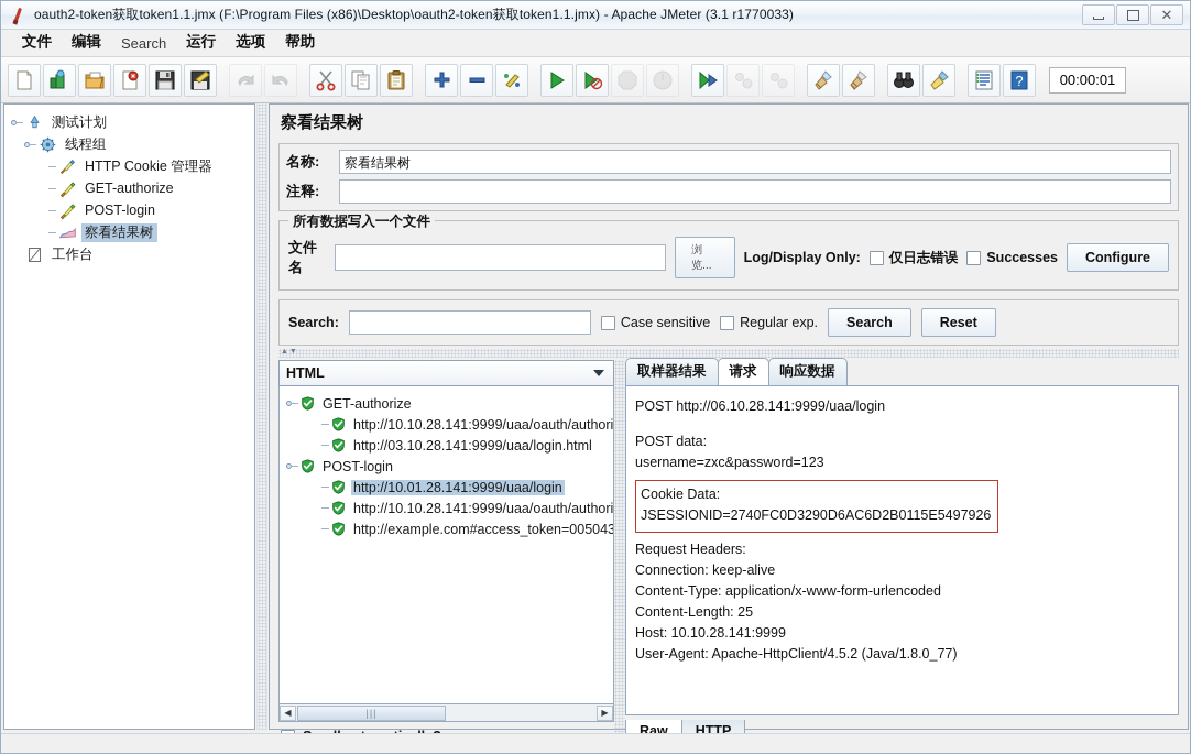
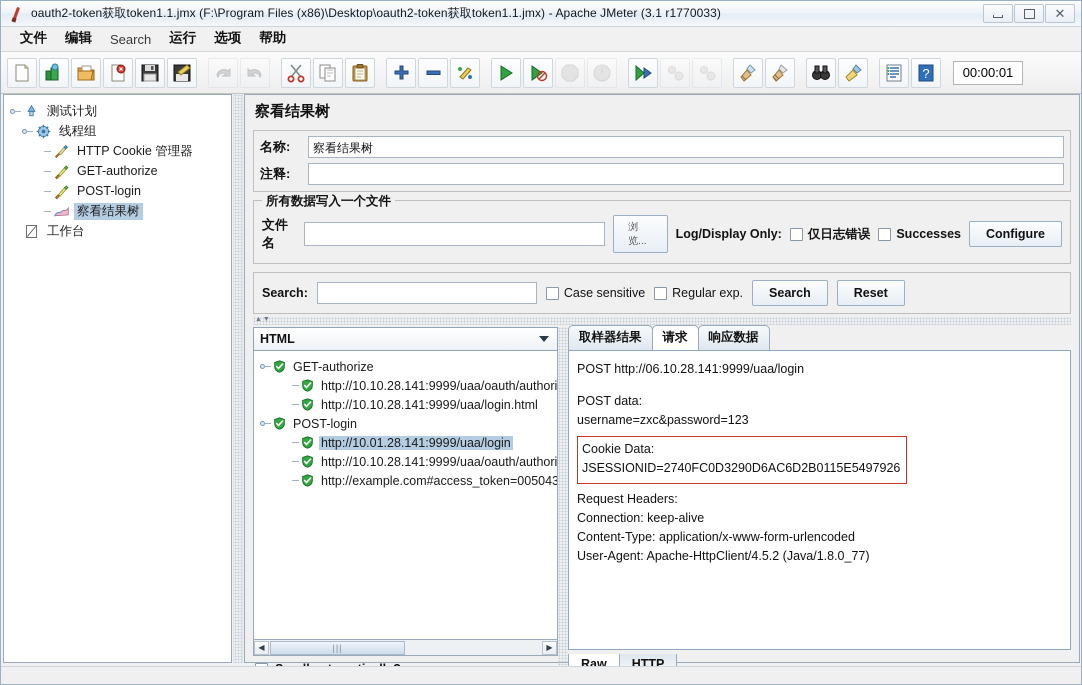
  oauth2-token获取token1.1.jmx (F:\Program Files (x86)\Desktop\oauth2-token获取token1.1.jmx) - Apache JMeter (3.1 r1770033)
  ✕
  文件
  编辑
  Search
  运行
  选项
  帮助
  ?
  00:00:01
  测试计划
  线程组
  HTTP Cookie 管理器
  GET-authorize
  POST-login
  察看结果树
  工作台
  察看结果树
  名称:
  察看结果树
  注释:
  所有数据写入一个文件
  文件名
  浏览...
  Log/Display Only:
  仅日志错误
  Successes
  Configure
  Search:
  Case sensitive
  Regular exp.
  Search
  Reset
  HTML
  GET-authorize
  http://10.10.28.141:9999/uaa/oauth/authori
- http://03.10.28.141:9999/uaa/login.html
+ http://10.10.28.141:9999/uaa/login.html
  POST-login
  http://10.01.28.141:9999/uaa/login
  http://10.10.28.141:9999/uaa/oauth/authori
  http://example.com#access_token=005043
  ◀
  |||
  ▶
  取样器结果
  请求
  响应数据
  POST http://06.10.28.141:9999/uaa/login
  POST data:
  username=zxc&password=123
  Cookie Data:
  JSESSIONID=2740FC0D3290D6AC6D2B0115E5497926
  Request Headers:
  Connection: keep-alive
  Content-Type: application/x-www-form-urlencoded
- Content-Length: 25
- Host: 10.10.28.141:9999
  User-Agent: Apache-HttpClient/4.5.2 (Java/1.8.0_77)
  Raw
  HTTP
